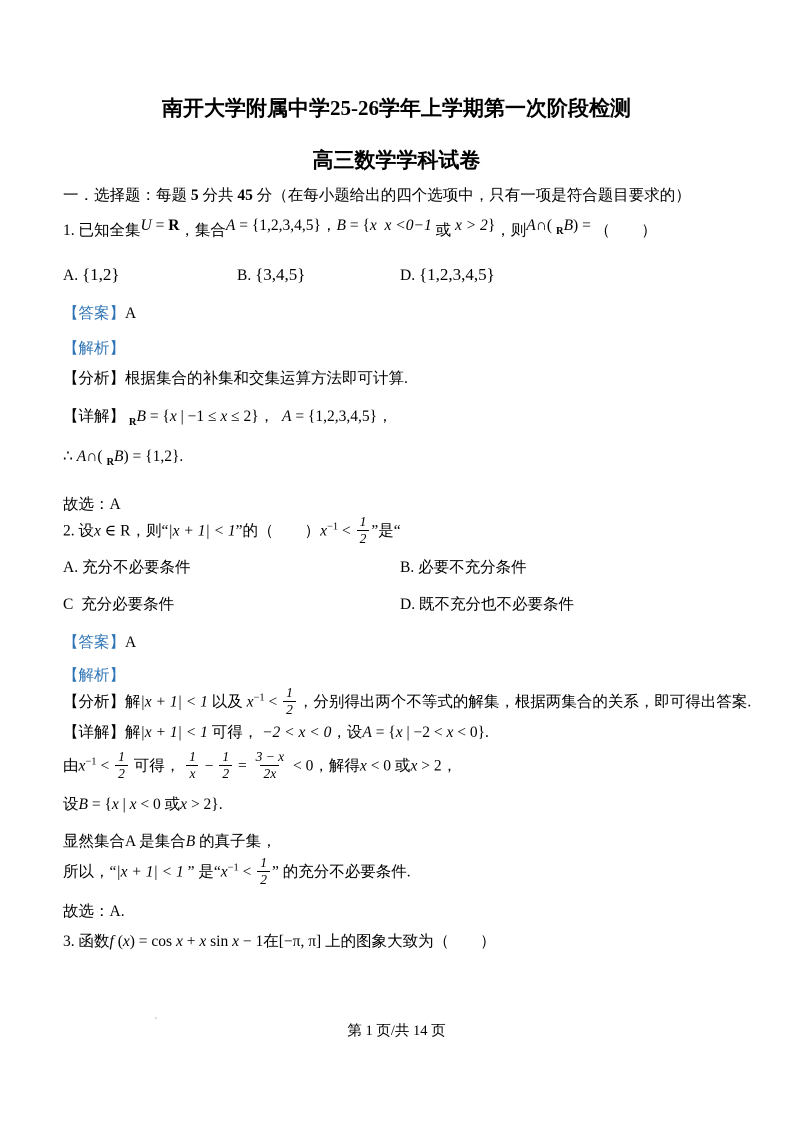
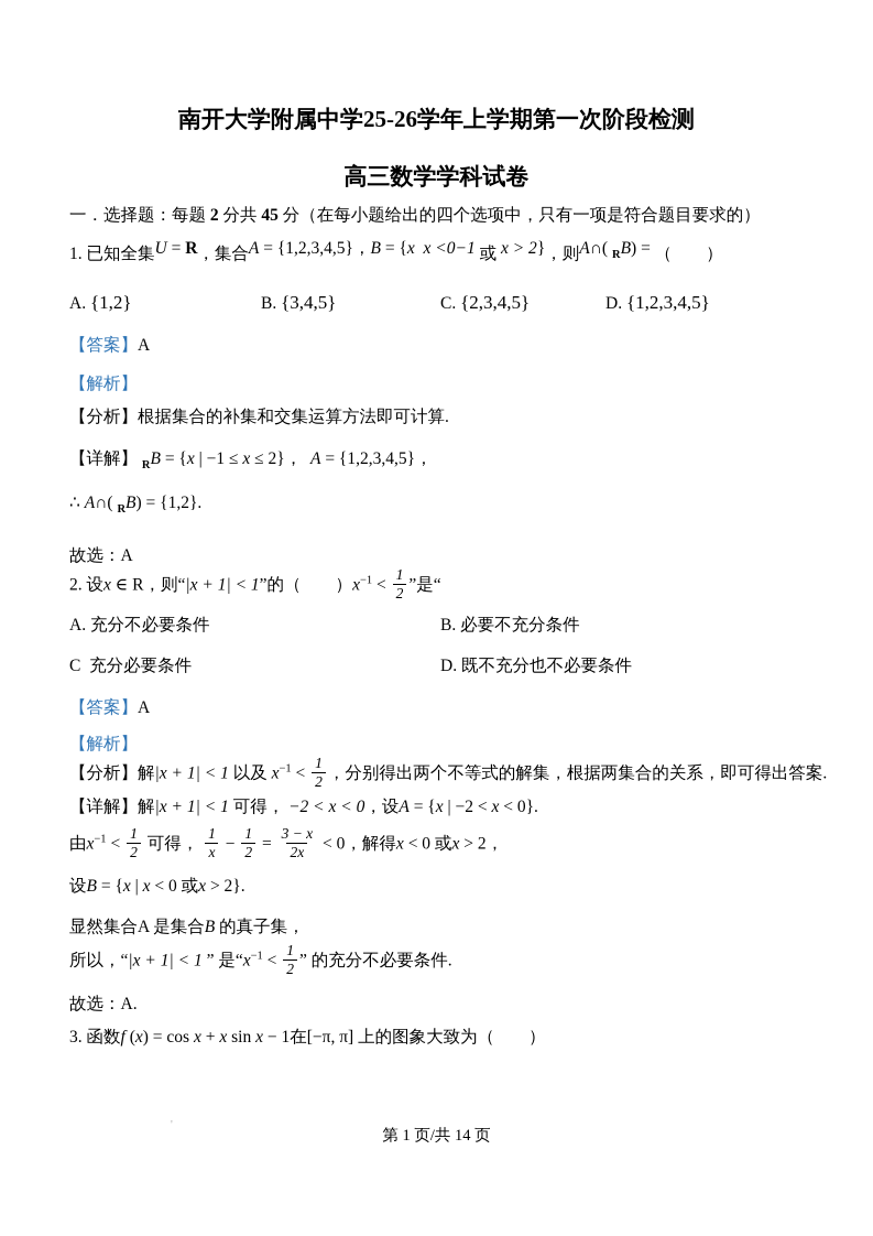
  南开大学附属中学25-26学年上学期第一次阶段检测
  高三数学学科试卷
- 一．选择题：每题 5 分共 45 分（在每小题给出的四个选项中，只有一项是符合题目要求的）
+ 一．选择题：每题 2 分共 45 分（在每小题给出的四个选项中，只有一项是符合题目要求的）
  1. 已知全集U = R，集合A = {1,2,3,4,5}，B = {x x <0−1 或 x > 2}，则A∩( RB) = （ ）
  A. {1,2}
  B. {3,4,5}
+ C. {2,3,4,5}
  D. {1,2,3,4,5}
  【答案】A
  【解析】
  【分析】根据集合的补集和交集运算方法即可计算.
  【详解】 RB = {x | −1 ≤ x ≤ 2}， A = {1,2,3,4,5}，
  ∴ A∩( RB) = {1,2}.
  故选：A
  2. 设x ∈ R，则“|x + 1| < 1”的（ ）x−1 <
  1
  2
  ”是“
  A. 充分不必要条件
  B. 必要不充分条件
  C 充分必要条件
  D. 既不充分也不必要条件
  【答案】A
  【解析】
  【分析】解|x + 1| < 1 以及 x−1 <
  1
  2
  ，分别得出两个不等式的解集，根据两集合的关系，即可得出答案.
  【详解】解|x + 1| < 1 可得， −2 < x < 0，设A = {x | −2 < x < 0}.
  由x−1 <
  1
  2
  可得，
  1
  x
  −
  1
  2
  =
  3 − x
  2x
  < 0，解得x < 0 或x > 2，
  设B = {x | x < 0 或x > 2}.
  显然集合A 是集合B 的真子集，
  所以，“|x + 1| < 1 ” 是“x−1 <
  1
  2
  ” 的充分不必要条件.
  故选：A.
  3. 函数f (x) = cos x + x sin x − 1在[−π, π] 上的图象大致为（ ）
  '
  第 1 页/共 14 页
